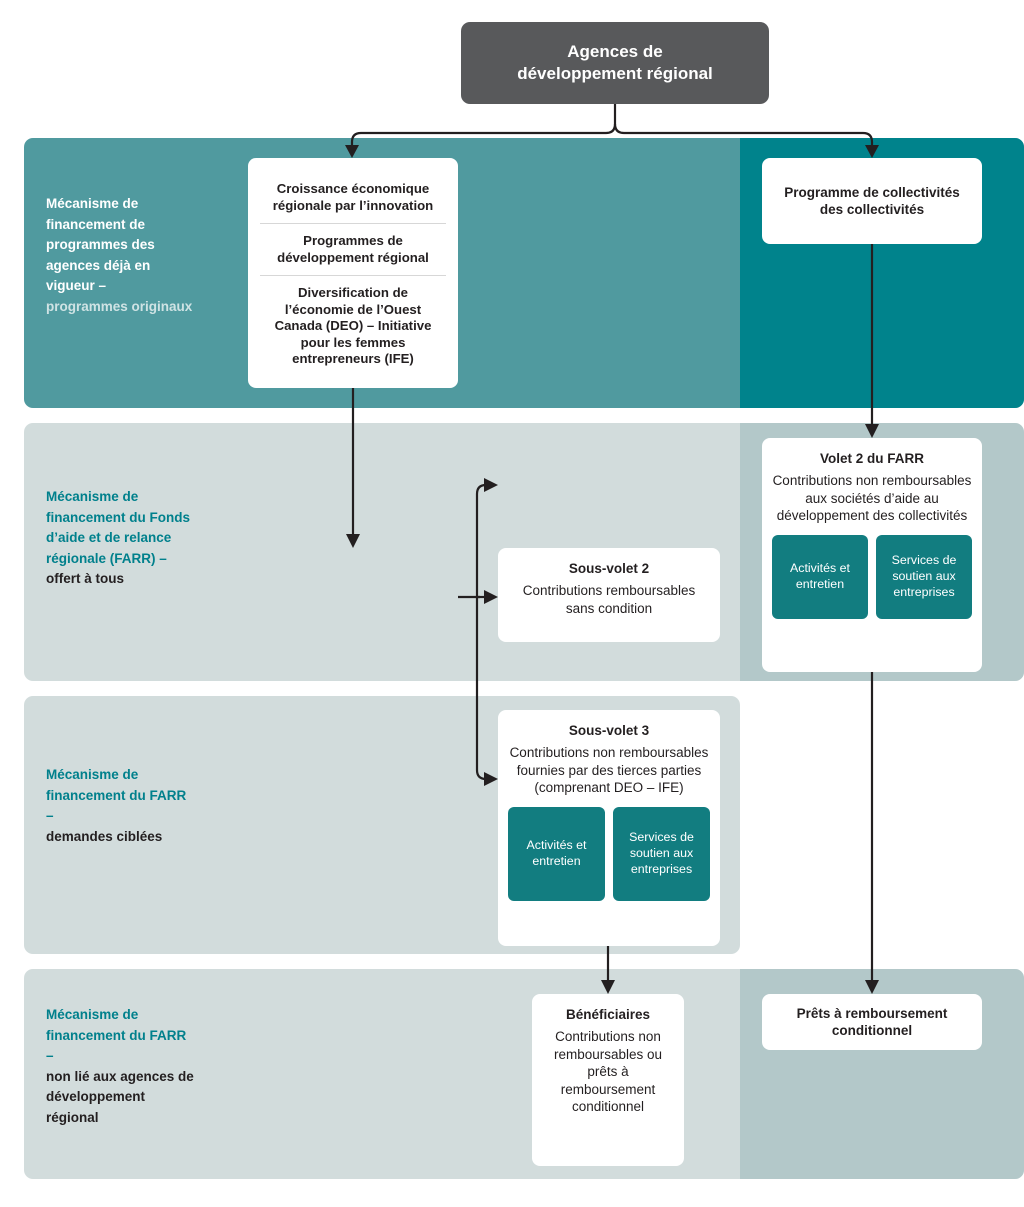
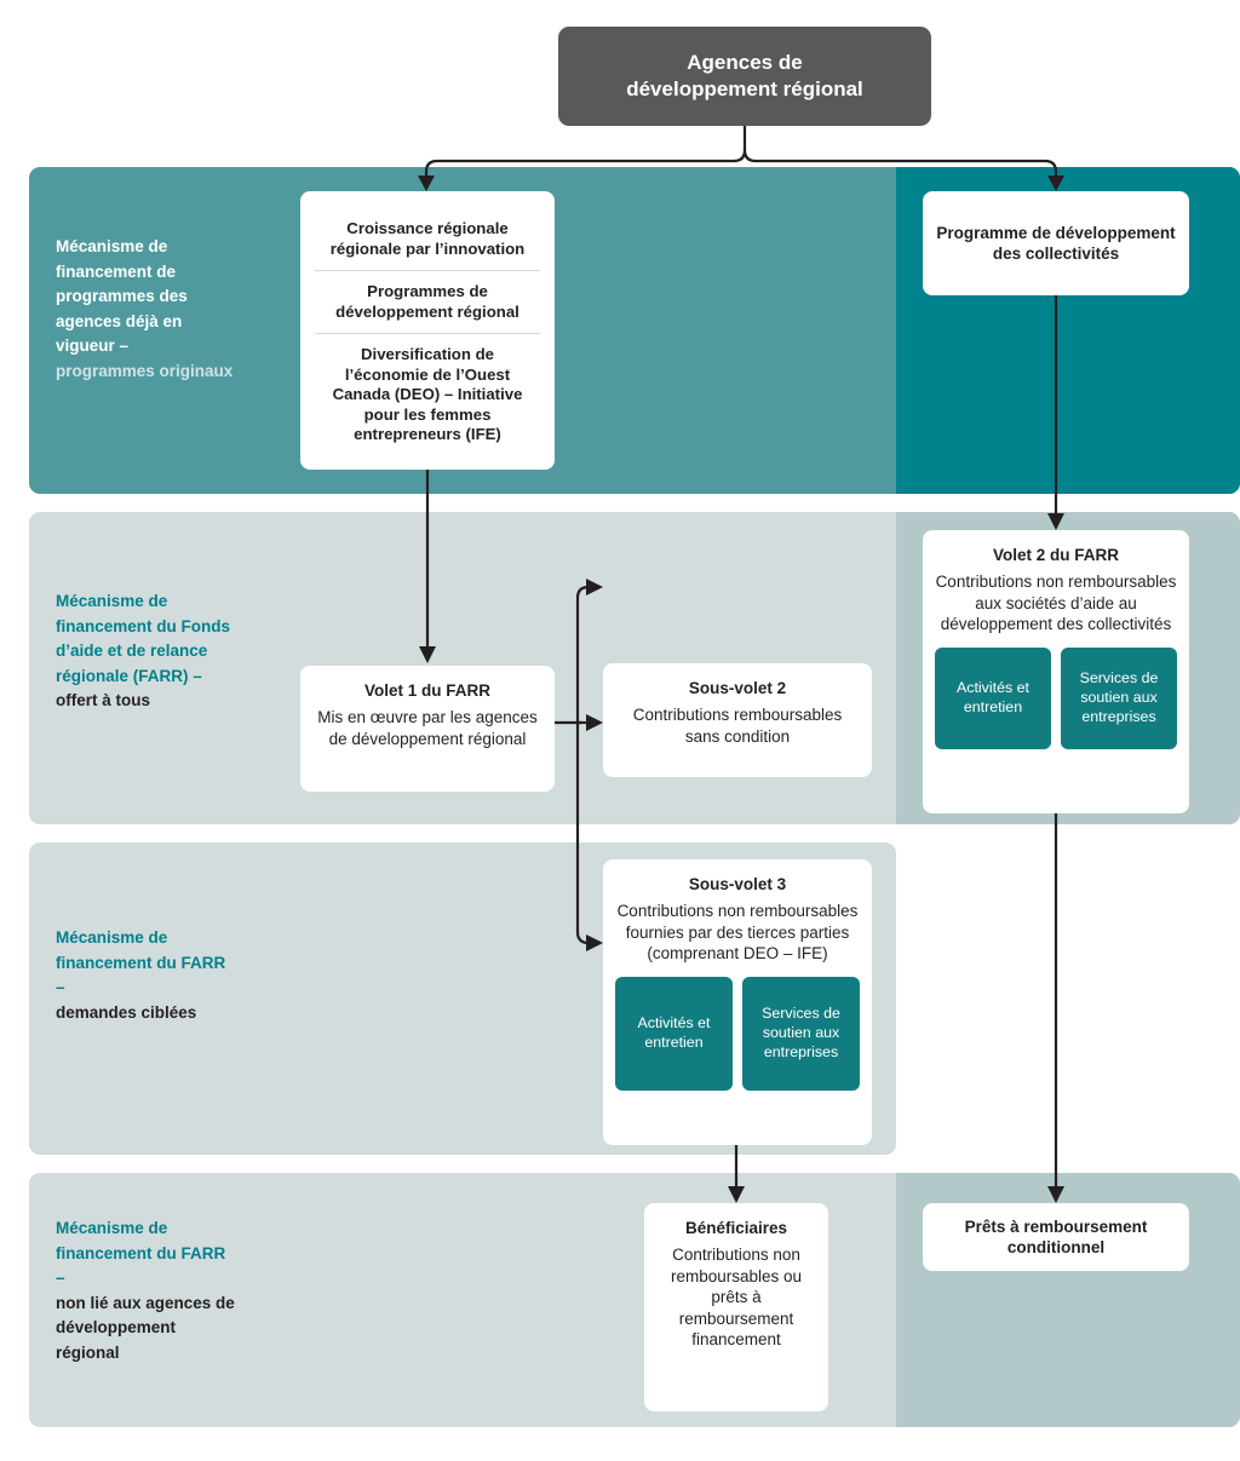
  Agences de
  développement régional
  Mécanisme de financement de programmes des agences déjà en vigueur –
  programmes originaux
  Mécanisme de financement du Fonds d’aide et de relance régionale (FARR) –
  offert à tous
  Mécanisme de financement du FARR –
  demandes ciblées
  Mécanisme de financement du FARR –
  non lié aux agences de développement régional
- Croissance économique régionale par l’innovation
+ Croissance régionale régionale par l’innovation
  Programmes de développement régional
  Diversification de l’économie de l’Ouest Canada (DEO) – Initiative pour les femmes entrepreneurs (IFE)
- Programme de collectivités des collectivités
+ Programme de développement des collectivités
+ Volet 1 du FARR
+ Mis en œuvre par les agences de développement régional
  Sous-volet 2
  Contributions remboursables sans condition
  Volet 2 du FARR
  Contributions non remboursables aux sociétés d’aide au développement des collectivités
  Activités et entretien
  Services de soutien aux entreprises
  Sous-volet 3
  Contributions non remboursables fournies par des tierces parties (comprenant DEO – IFE)
  Activités et entretien
  Services de soutien aux entreprises
  Bénéficiaires
- Contributions non remboursables ou prêts à remboursement conditionnel
+ Contributions non remboursables ou prêts à remboursement financement
  Prêts à remboursement conditionnel
